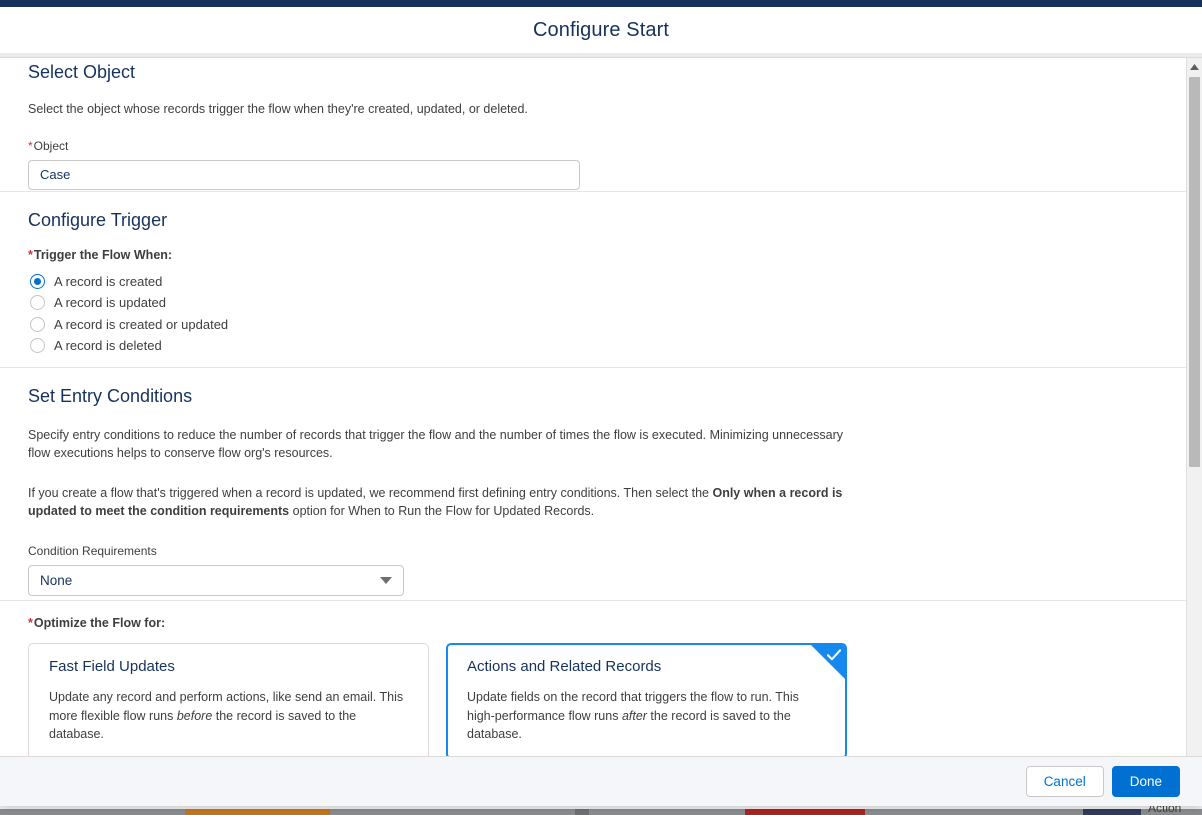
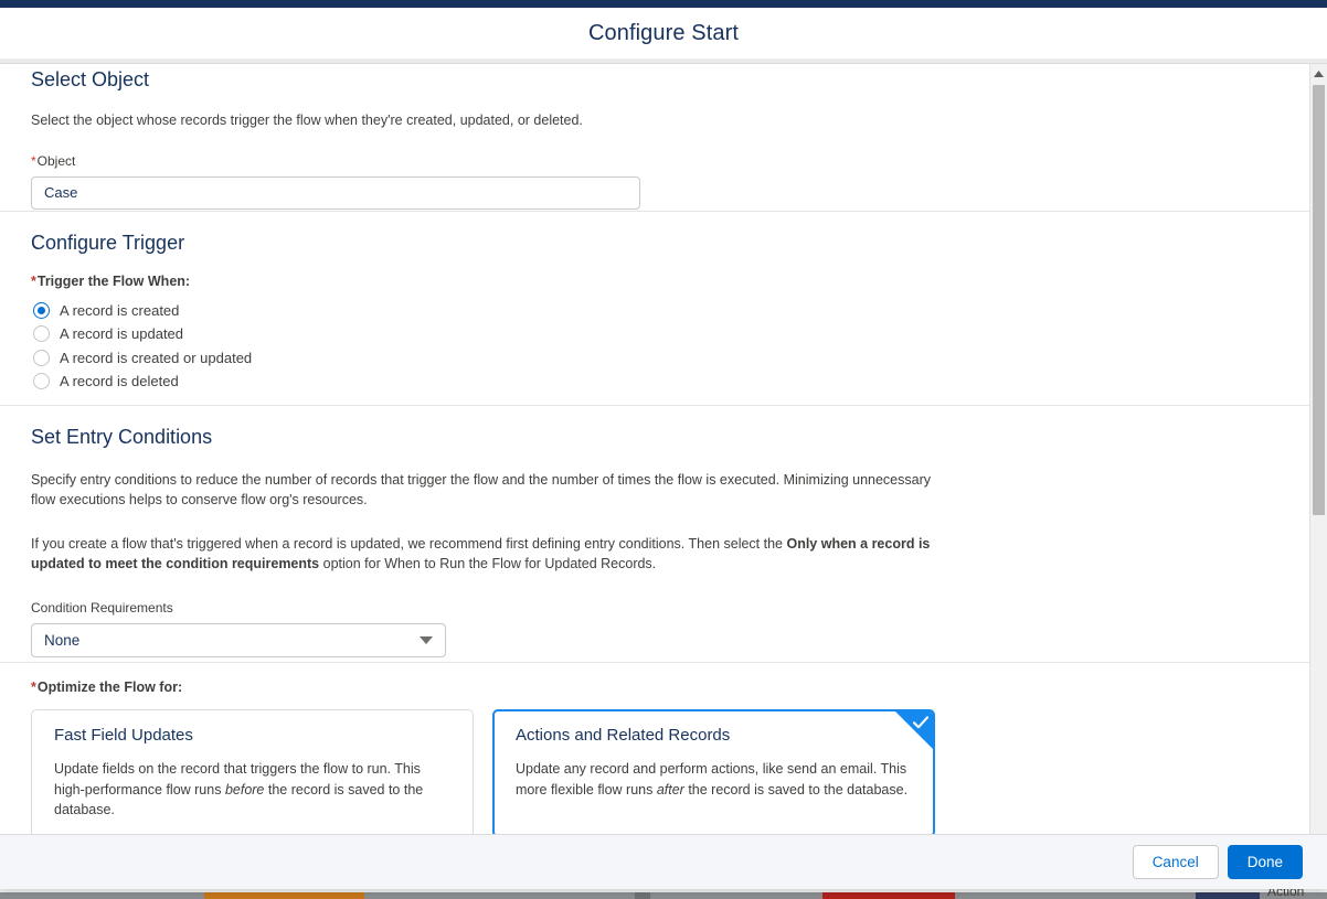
  Action
  Configure Start
  Select Object
  Select the object whose records trigger the flow when they're created, updated, or deleted.
  *Object
  Case
  Configure Trigger
  *Trigger the Flow When:
  A record is created
  A record is updated
  A record is created or updated
  A record is deleted
  Set Entry Conditions
  Specify entry conditions to reduce the number of records that trigger the flow and the number of times the flow is executed. Minimizing unnecessary flow executions helps to conserve flow org's resources.
  If you create a flow that's triggered when a record is updated, we recommend first defining entry conditions. Then select the Only when a record is updated to meet the condition requirements option for When to Run the Flow for Updated Records.
  Condition Requirements
  None
  *Optimize the Flow for:
  Fast Field Updates
- Update any record and perform actions, like send an email. This more flexible flow runs before the record is saved to the database.
+ Update fields on the record that triggers the flow to run. This high-performance flow runs before the record is saved to the database.
  Actions and Related Records
- Update fields on the record that triggers the flow to run. This high-performance flow runs after the record is saved to the database.
+ Update any record and perform actions, like send an email. This more flexible flow runs after the record is saved to the database.
  Cancel
  Done
